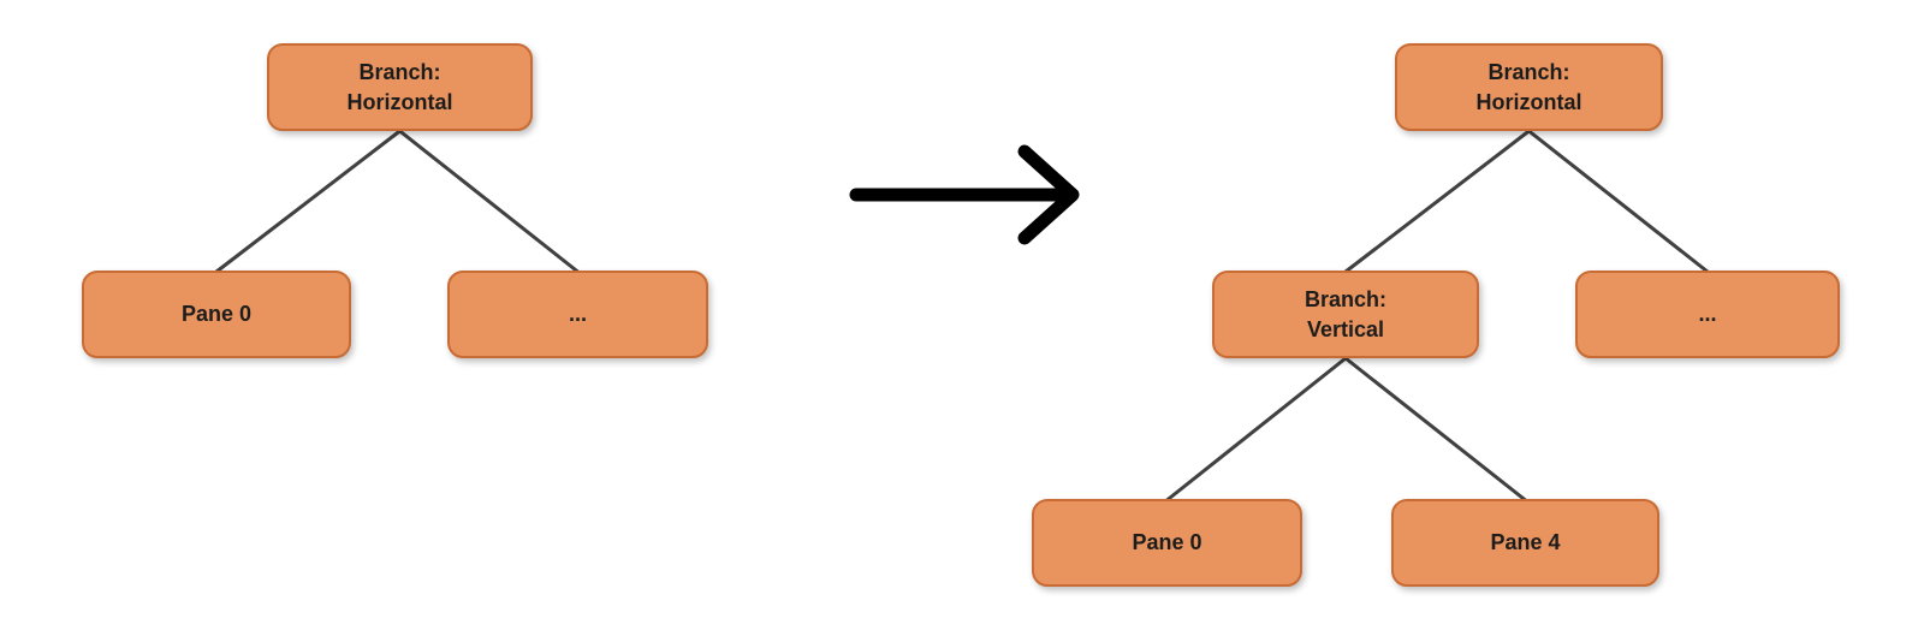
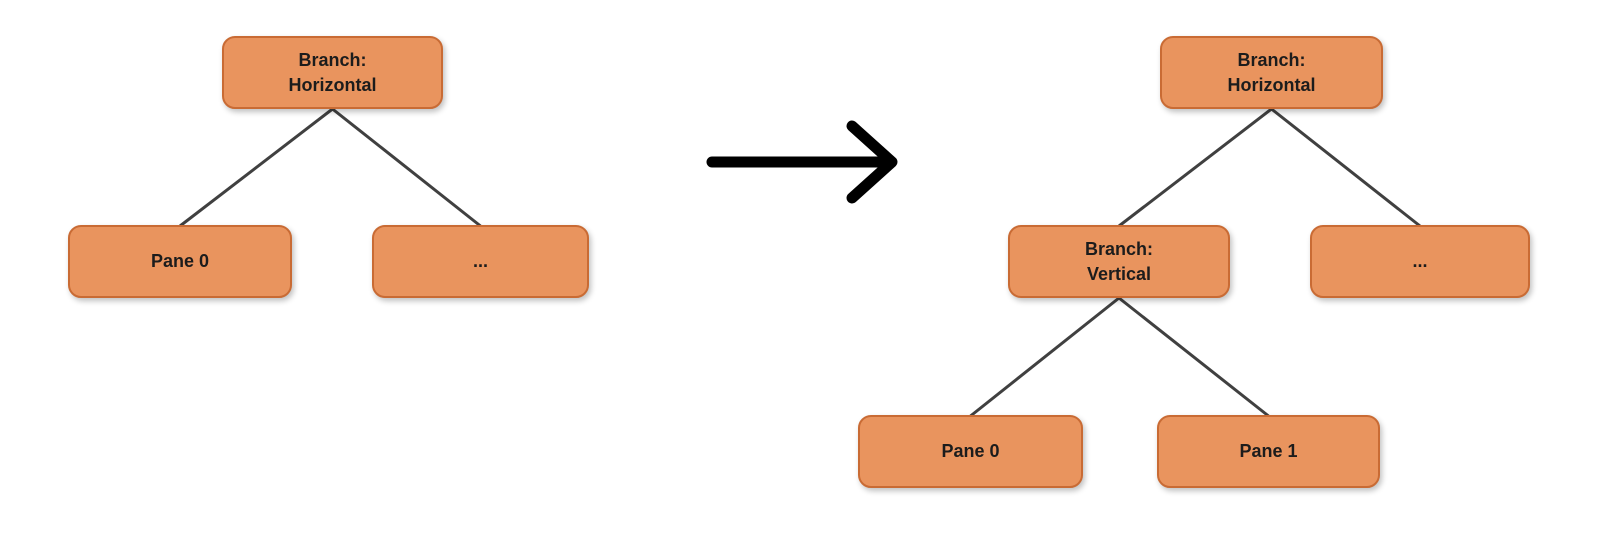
  Branch:
  Horizontal
  Pane 0
  ...
  Branch:
  Horizontal
  Branch:
  Vertical
  ...
  Pane 0
- Pane 4
+ Pane 1
